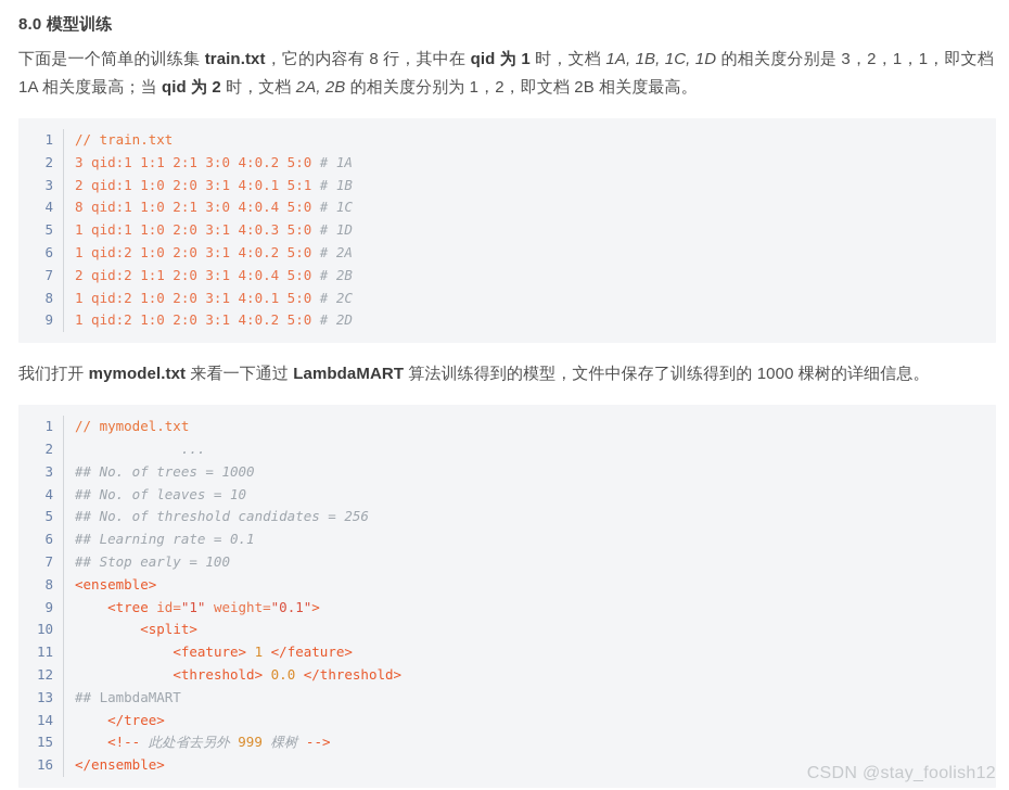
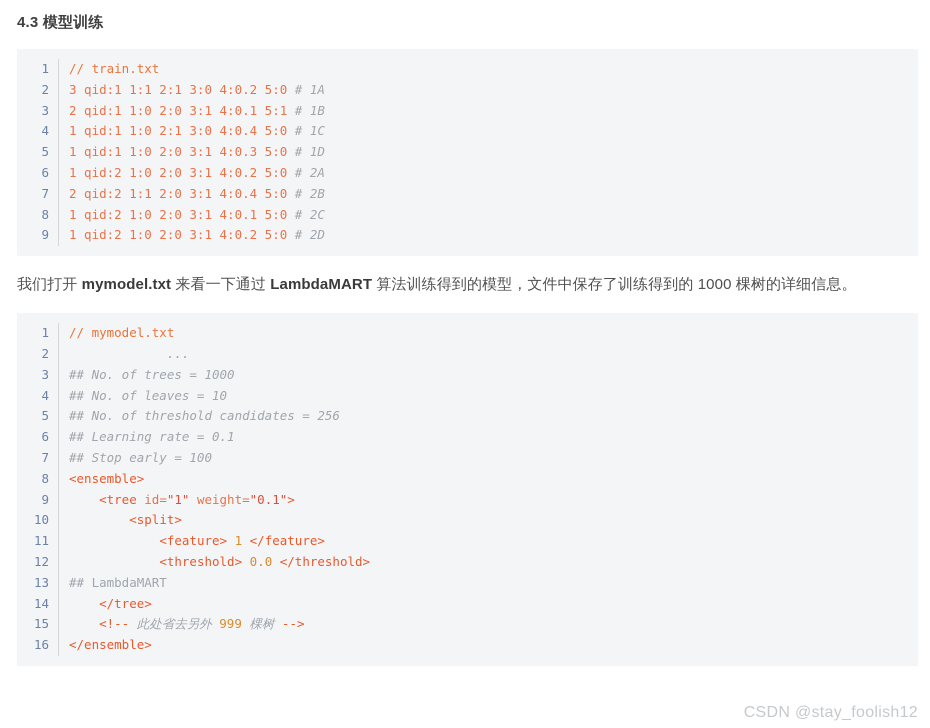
- 8.0 模型训练
+ 4.3 模型训练
- 下面是一个简单的训练集 train.txt，它的内容有 8 行，其中在 qid 为 1 时，文档 1A, 1B, 1C, 1D 的相关度分别是 3，2，1，1，即文档 1A 相关度最高；当 qid 为 2 时，文档 2A, 2B 的相关度分别为 1，2，即文档 2B 相关度最高。
  1
  // train.txt
  2
  3 qid:1 1:1 2:1 3:0 4:0.2 5:0 # 1A
  3
  2 qid:1 1:0 2:0 3:1 4:0.1 5:1 # 1B
  4
- 8 qid:1 1:0 2:1 3:0 4:0.4 5:0 # 1C
+ 1 qid:1 1:0 2:1 3:0 4:0.4 5:0 # 1C
  5
  1 qid:1 1:0 2:0 3:1 4:0.3 5:0 # 1D
  6
  1 qid:2 1:0 2:0 3:1 4:0.2 5:0 # 2A
  7
  2 qid:2 1:1 2:0 3:1 4:0.4 5:0 # 2B
  8
  1 qid:2 1:0 2:0 3:1 4:0.1 5:0 # 2C
  9
  1 qid:2 1:0 2:0 3:1 4:0.2 5:0 # 2D
  我们打开 mymodel.txt 来看一下通过 LambdaMART 算法训练得到的模型，文件中保存了训练得到的 1000 棵树的详细信息。
  1
  // mymodel.txt
  2
  ...
  3
  ## No. of trees = 1000
  4
  ## No. of leaves = 10
  5
  ## No. of threshold candidates = 256
  6
  ## Learning rate = 0.1
  7
  ## Stop early = 100
  8
  <ensemble>
  9
  <tree id="1" weight="0.1">
  10
  <split>
  11
  <feature> 1 </feature>
  12
  <threshold> 0.0 </threshold>
  13
  ## LambdaMART
  14
  </tree>
  15
  <!-- 此处省去另外 999 棵树 -->
  16
  </ensemble>
  CSDN @stay_foolish12
